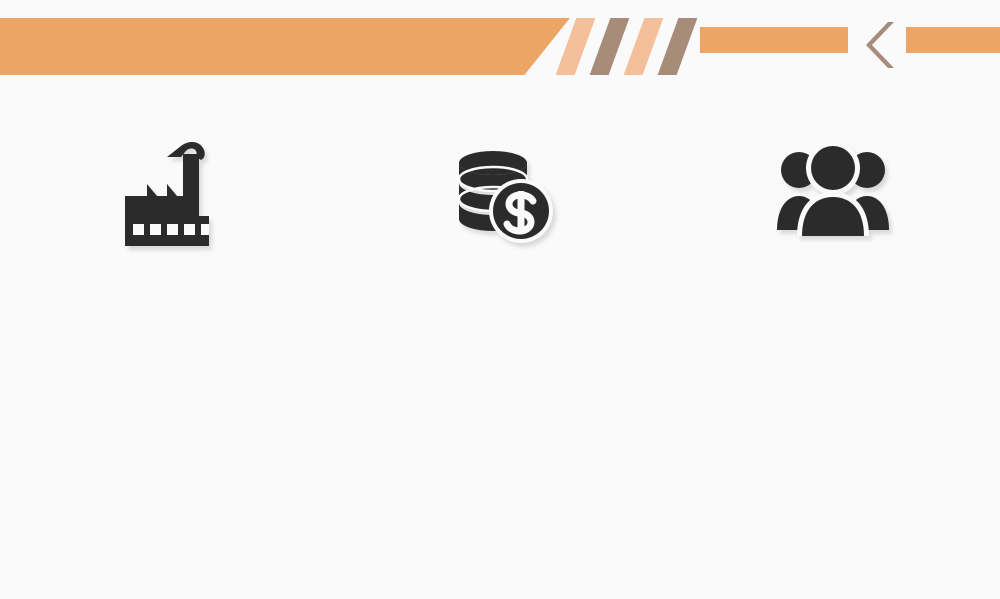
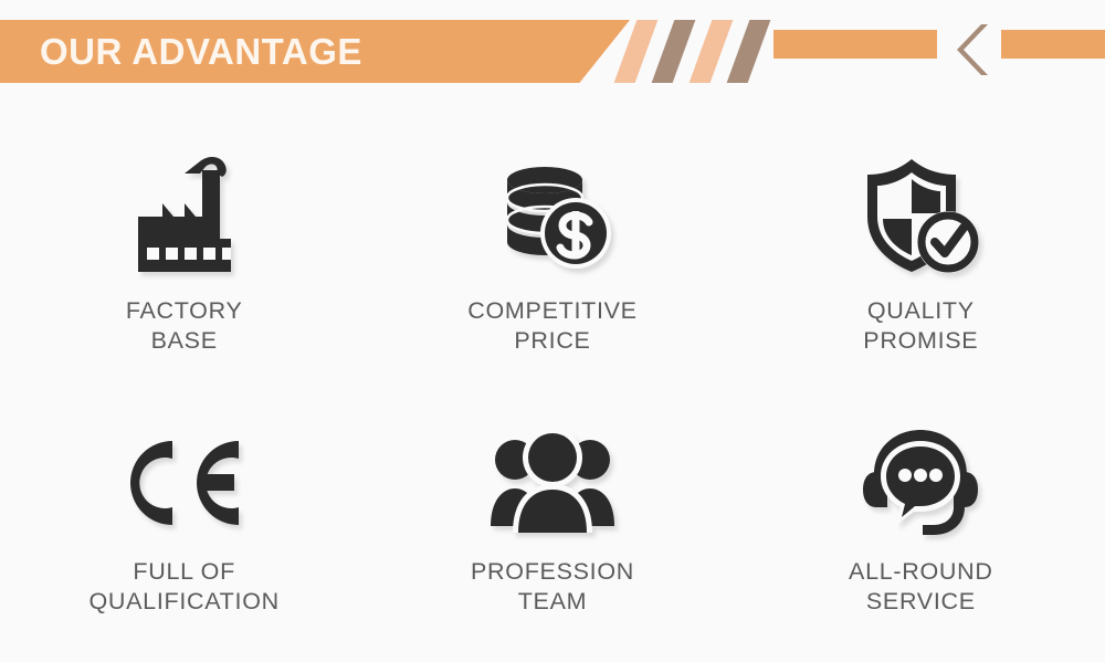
+ OUR ADVANTAGE
+ FACTORY
+ BASE
+ COMPETITIVE
+ PRICE
+ QUALITY
+ PROMISE
+ FULL OF
+ QUALIFICATION
+ PROFESSION
+ TEAM
+ ALL-ROUND
+ SERVICE
